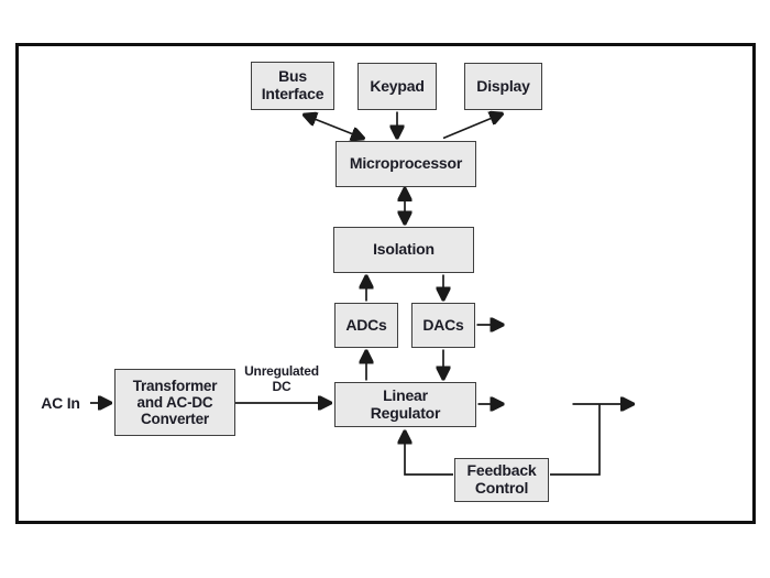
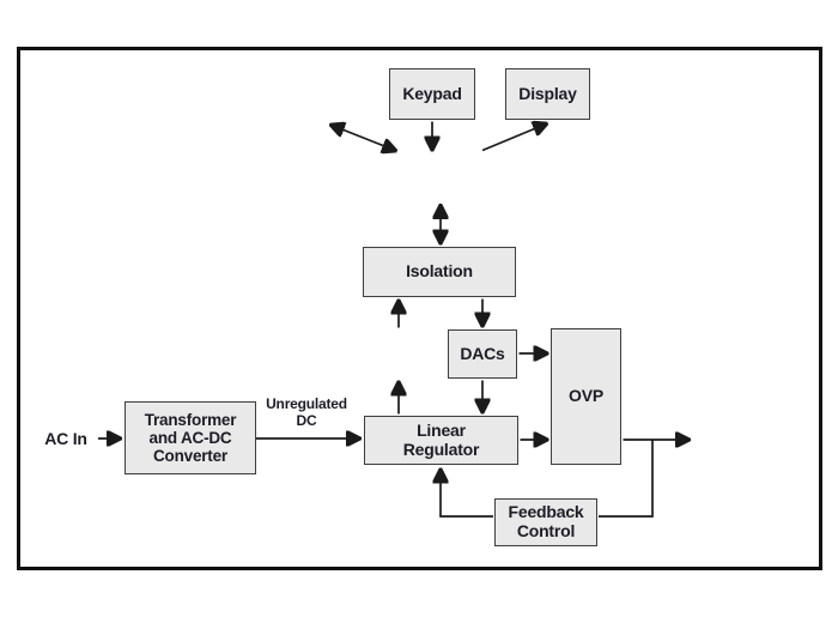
- Bus
- Interface
  Keypad
  Display
- Microprocessor
  Isolation
- ADCs
  DACs
+ OVP
  Transformer
  and AC-DC
  Converter
  Linear
  Regulator
  Feedback
  Control
  AC In
  Unregulated
  DC
